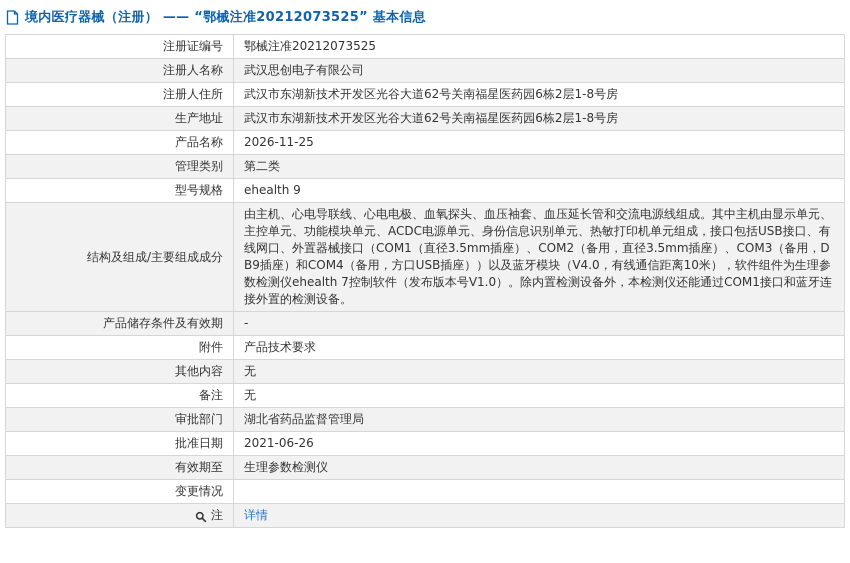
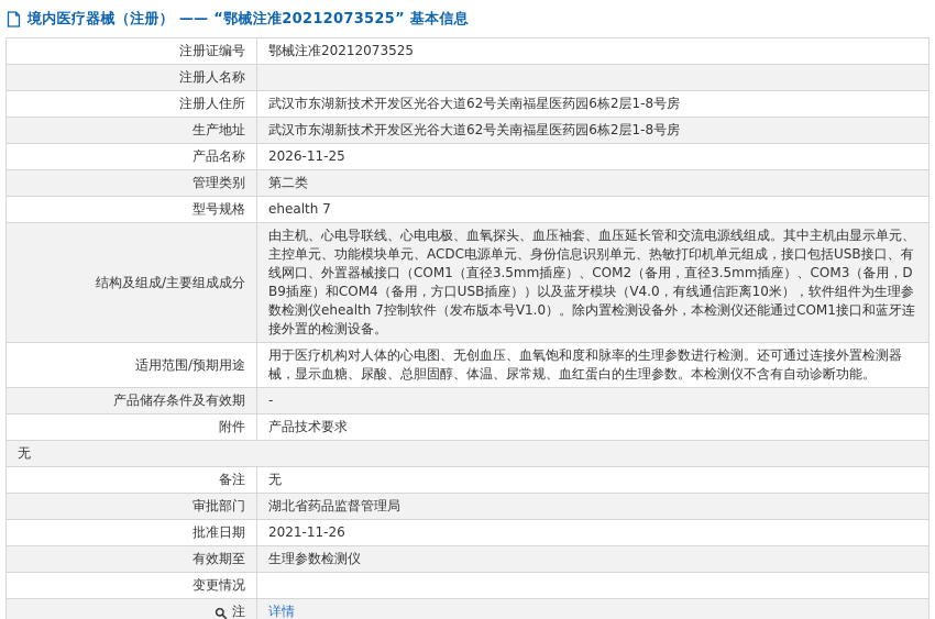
  境内医疗器械（注册） —— “鄂械注准20212073525” 基本信息
  注册证编号
  鄂械注准20212073525
  注册人名称
- 武汉思创电子有限公司
  注册人住所
  武汉市东湖新技术开发区光谷大道62号关南福星医药园6栋2层1-8号房
  生产地址
  武汉市东湖新技术开发区光谷大道62号关南福星医药园6栋2层1-8号房
  产品名称
  2026-11-25
  管理类别
  第二类
  型号规格
- ehealth 9
+ ehealth 7
  结构及组成/主要组成成分
  由主机、心电导联线、心电电极、血氧探头、血压袖套、血压延长管和交流电源线组成。其中主机由显示单元、主控单元、功能模块单元、ACDC电源单元、身份信息识别单元、热敏打印机单元组成，接口包括USB接口、有线网口、外置器械接口（COM1（直径3.5mm插座）、COM2（备用，直径3.5mm插座）、COM3（备用，DB9插座）和COM4（备用，方口USB插座））以及蓝牙模块（V4.0，有线通信距离10米），软件组件为生理参数检测仪ehealth 7控制软件（发布版本号V1.0）。除内置检测设备外，本检测仪还能通过COM1接口和蓝牙连接外置的检测设备。
+ 适用范围/预期用途
+ 用于医疗机构对人体的心电图、无创血压、血氧饱和度和脉率的生理参数进行检测。还可通过连接外置检测器械，显示血糖、尿酸、总胆固醇、体温、尿常规、血红蛋白的生理参数。本检测仪不含有自动诊断功能。
  产品储存条件及有效期
  -
  附件
  产品技术要求
- 其他内容
  无
  备注
  无
  审批部门
  湖北省药品监督管理局
  批准日期
- 2021-06-26
+ 2021-11-26
  有效期至
  生理参数检测仪
  变更情况
  注
  详情
